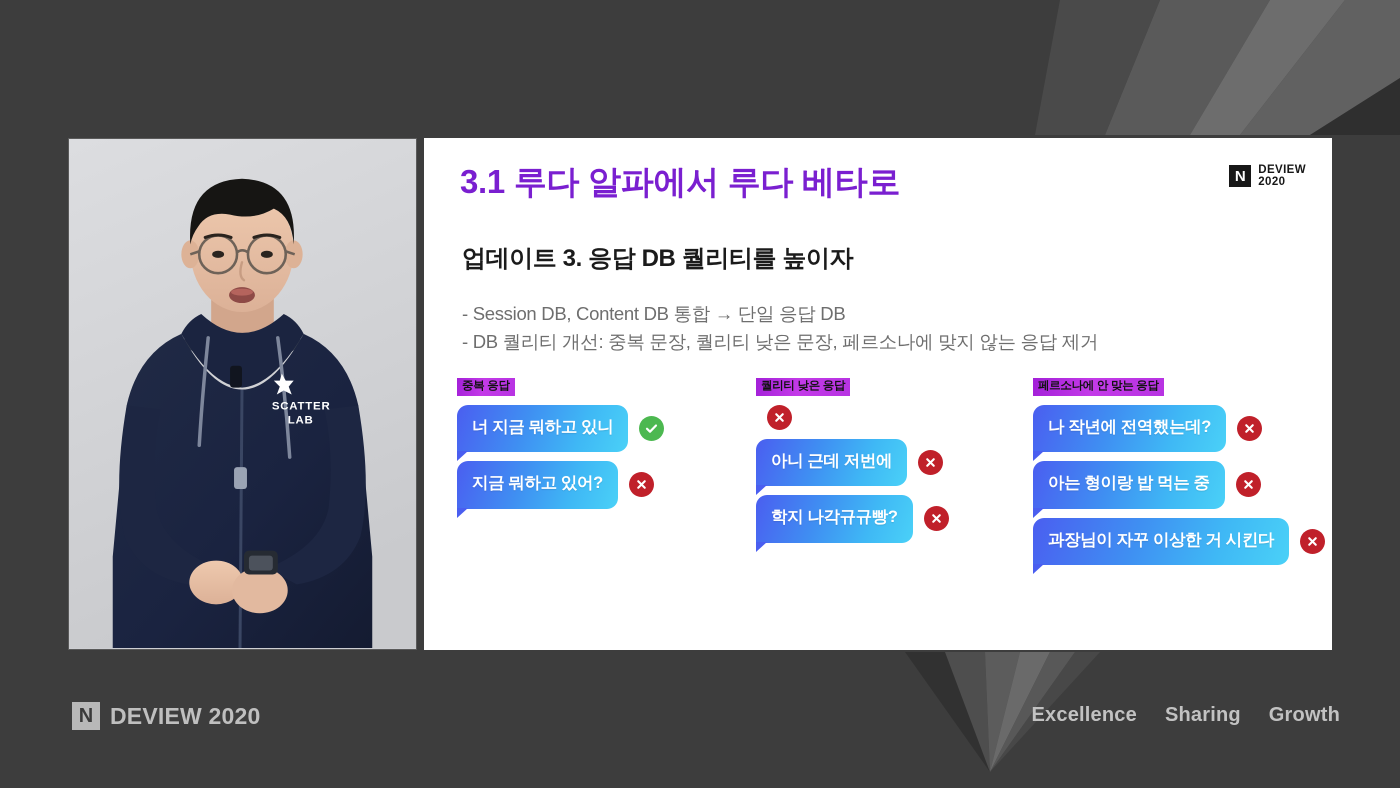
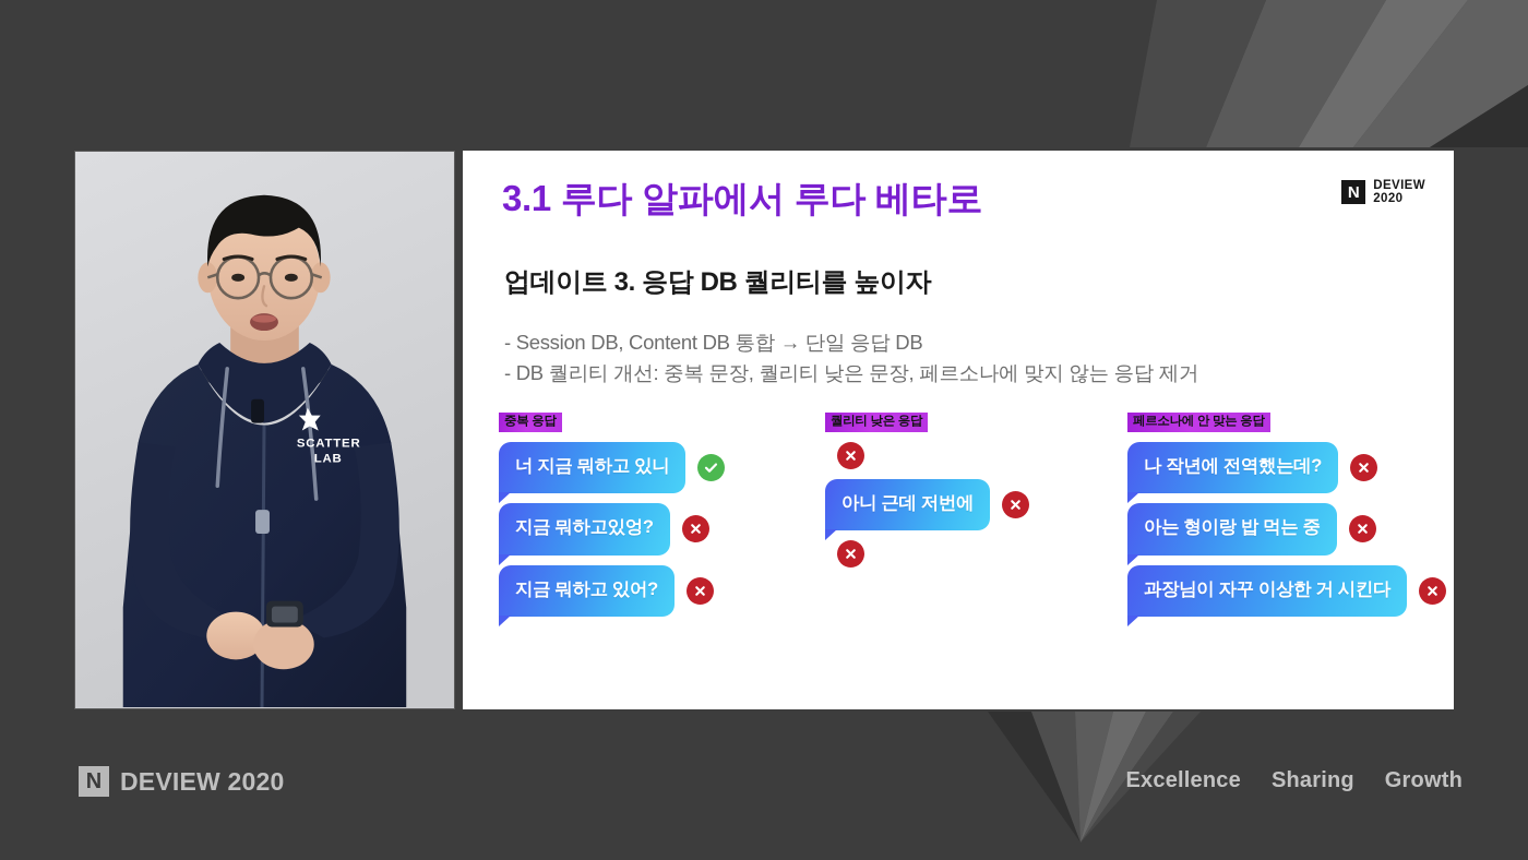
  SCATTER
  LAB
  3.1 루다 알파에서 루다 베타로
  N
  DEVIEW
  2020
  업데이트 3. 응답 DB 퀄리티를 높이자
  - Session DB, Content DB 통합 → 단일 응답 DB
  - DB 퀄리티 개선: 중복 문장, 퀄리티 낮은 문장, 페르소나에 맞지 않는 응답 제거
  중복 응답
  너 지금 뭐하고 있니
+ 지금 뭐하고있엉?
  지금 뭐하고 있어?
  퀄리티 낮은 응답
  아니 근데 저번에
- 학지 나각규규빵?
  페르소나에 안 맞는 응답
  나 작년에 전역했는데?
  아는 형이랑 밥 먹는 중
  과장님이 자꾸 이상한 거 시킨다
  N
  DEVIEW 2020
  Excellence
  Sharing
  Growth
